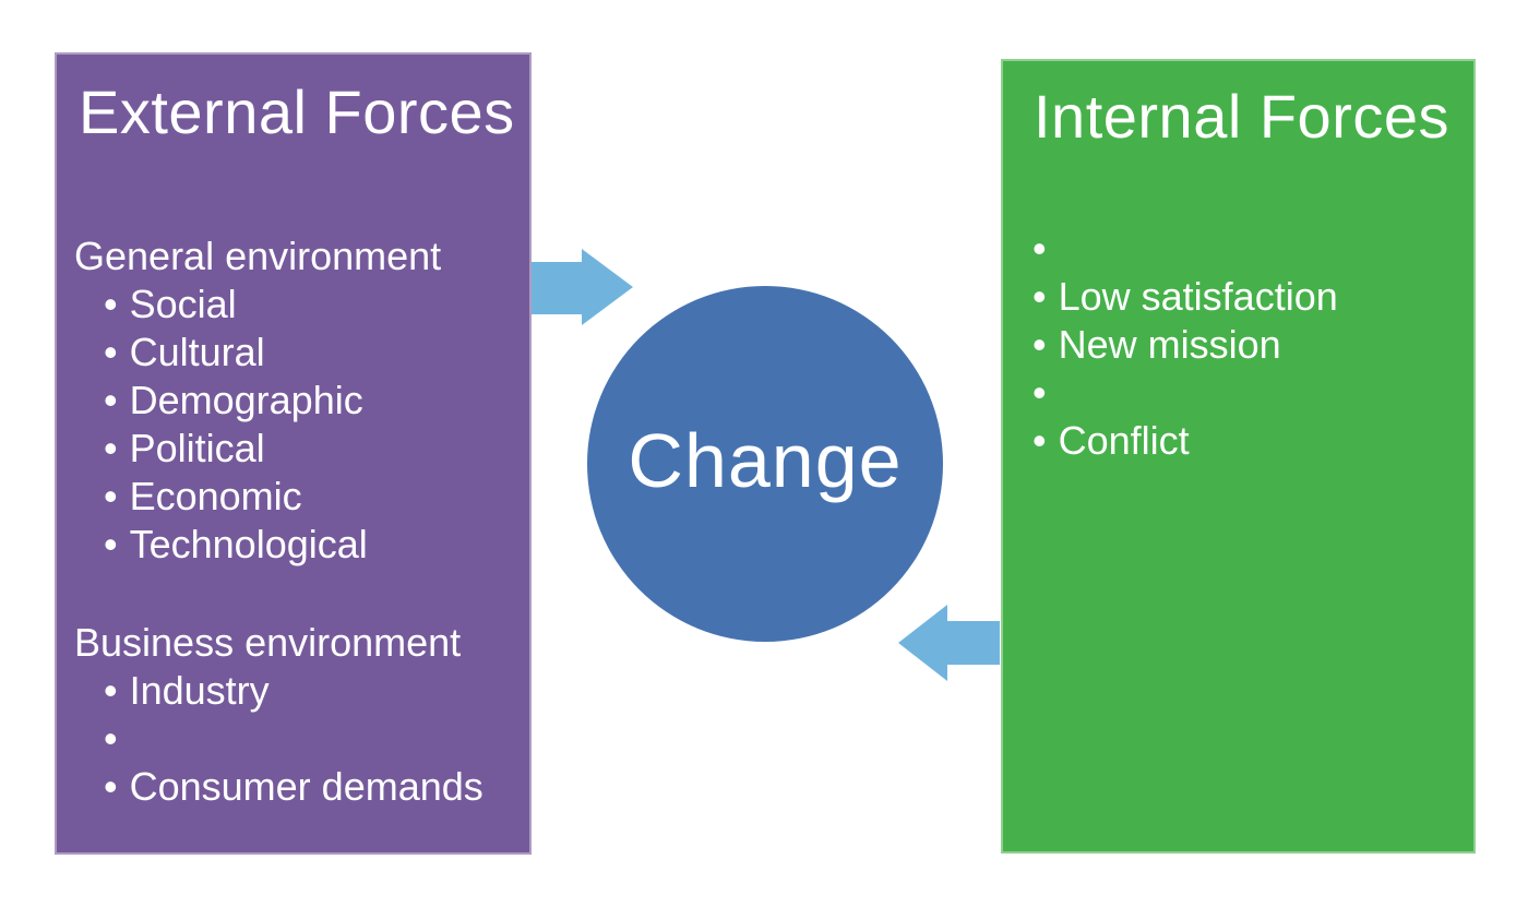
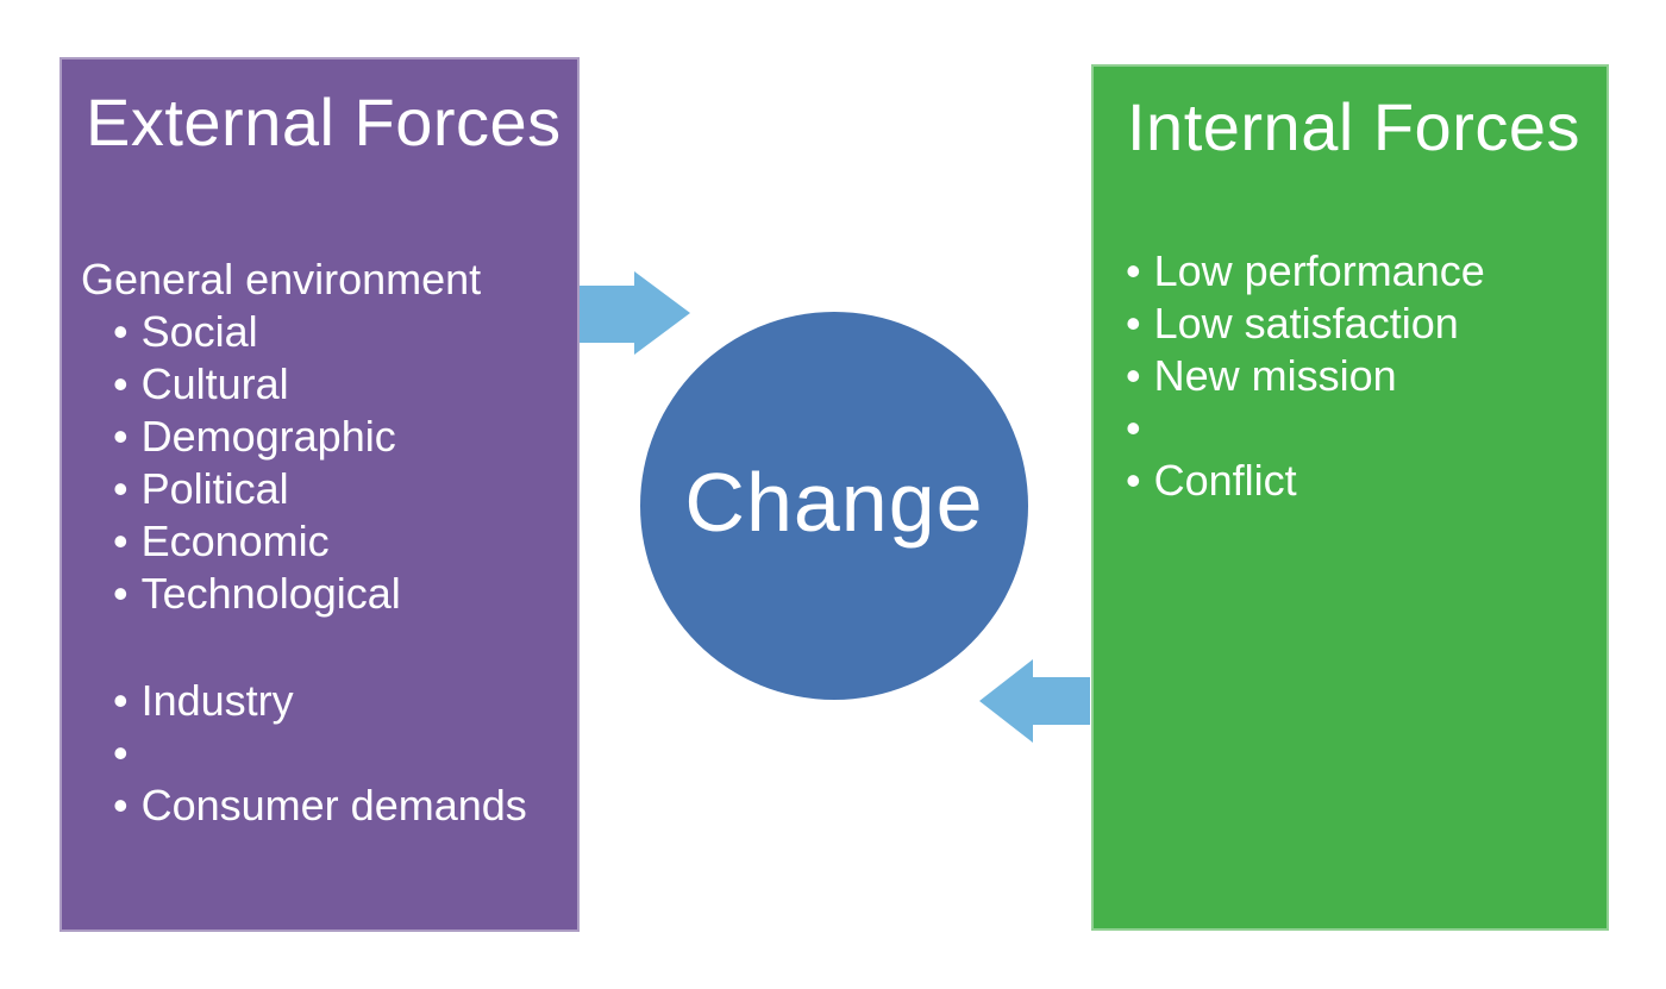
  External Forces
  General environment
  •
  Social
  •
  Cultural
  •
  Demographic
  •
  Political
  •
  Economic
  •
  Technological
- Business environment
  •
  Industry
  •
  •
  Consumer demands
  Change
  Internal Forces
  •
+ Low performance
  •
  Low satisfaction
  •
  New mission
  •
  •
  Conflict
